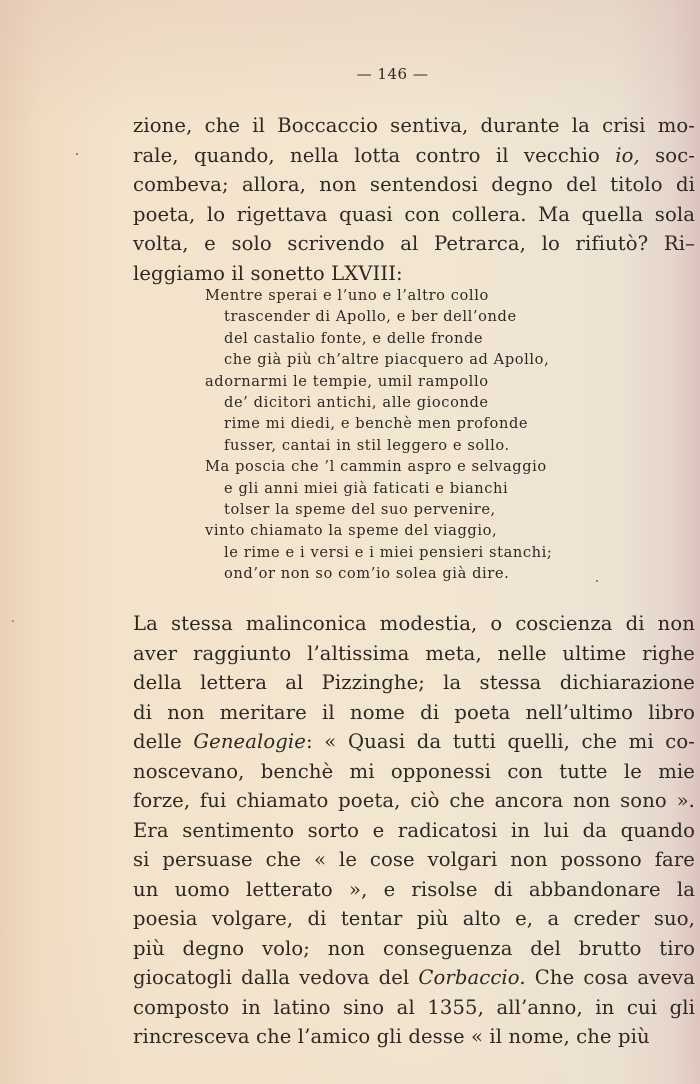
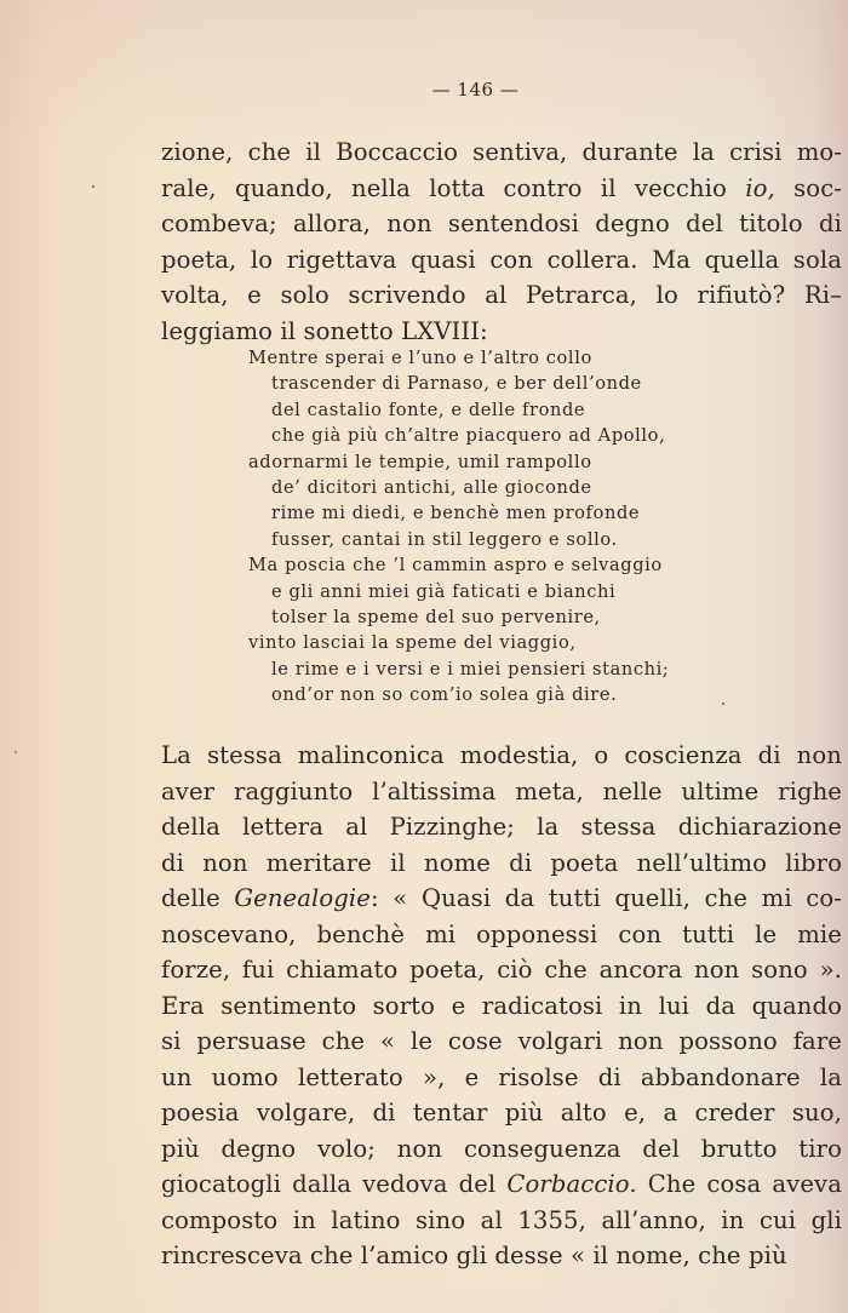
  — 146 —
  zione, che il Boccaccio sentiva, durante la crisi mo-
  rale, quando, nella lotta contro il vecchio io, soc-
  combeva; allora, non sentendosi degno del titolo di
  poeta, lo rigettava quasi con collera. Ma quella sola
  volta, e solo scrivendo al Petrarca, lo rifiutò? Ri–
  leggiamo il sonetto LXVIII:
  Mentre sperai e l’uno e l’altro collo
- trascender di Apollo, e ber dell’onde
+ trascender di Parnaso, e ber dell’onde
  del castalio fonte, e delle fronde
  che già più ch’altre piacquero ad Apollo,
  adornarmi le tempie, umil rampollo
  de’ dicitori antichi, alle gioconde
  rime mi diedi, e benchè men profonde
  fusser, cantai in stil leggero e sollo.
  Ma poscia che ’l cammin aspro e selvaggio
  e gli anni miei già faticati e bianchi
  tolser la speme del suo pervenire,
- vinto chiamato la speme del viaggio,
+ vinto lasciai la speme del viaggio,
  le rime e i versi e i miei pensieri stanchi;
  ond’or non so com’io solea già dire.
  La stessa malinconica modestia, o coscienza di non
  aver raggiunto l’altissima meta, nelle ultime righe
  della lettera al Pizzinghe; la stessa dichiarazione
  di non meritare il nome di poeta nell’ultimo libro
  delle Genealogie: « Quasi da tutti quelli, che mi co-
- noscevano, benchè mi opponessi con tutte le mie
+ noscevano, benchè mi opponessi con tutti le mie
  forze, fui chiamato poeta, ciò che ancora non sono ».
  Era sentimento sorto e radicatosi in lui da quando
  si persuase che « le cose volgari non possono fare
  un uomo letterato », e risolse di abbandonare la
  poesia volgare, di tentar più alto e, a creder suo,
  più degno volo; non conseguenza del brutto tiro
  giocatogli dalla vedova del Corbaccio. Che cosa aveva
  composto in latino sino al 1355, all’anno, in cui gli
  rincresceva che l’amico gli desse « il nome, che più
